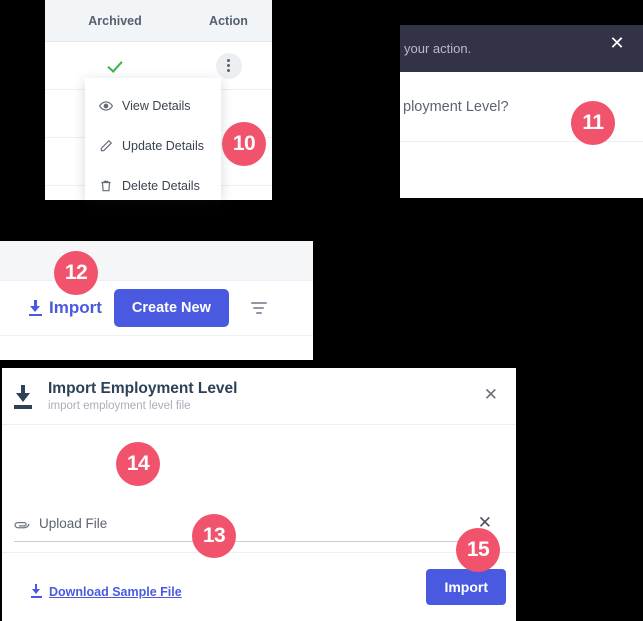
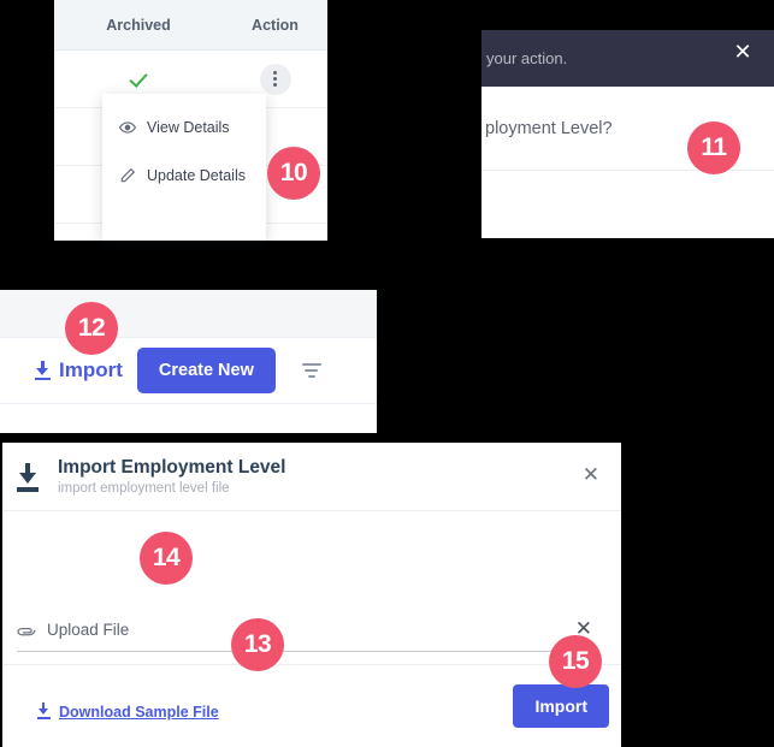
  Archived
  Action
  View Details
  Update Details
- Delete Details
  your action.
  ✕
  ployment Level?
  Import
  Create New
  Import Employment Level
  import employment level file
  ✕
  Upload File
  ✕
  Download Sample File
  Import
  10
  11
  12
  13
  14
  15
